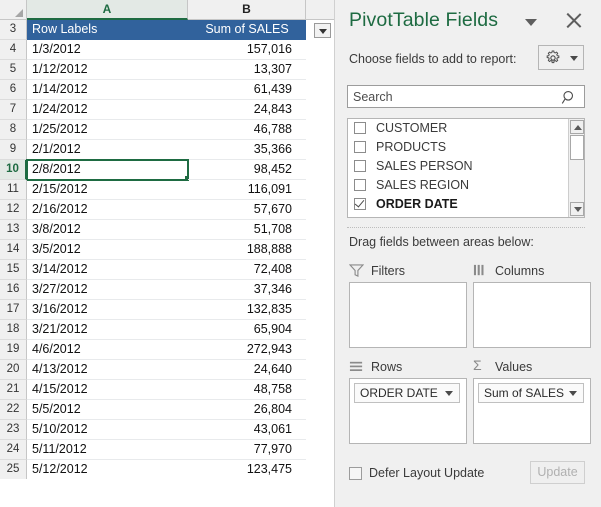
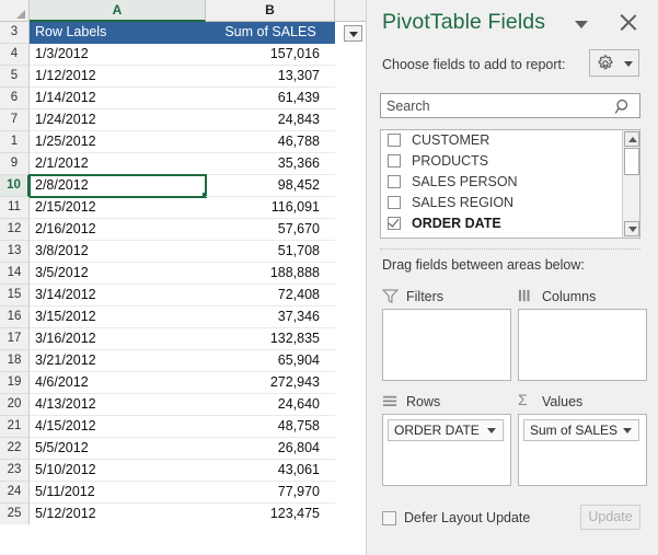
  A
  B
  3
  Row Labels
  Sum of SALES
  4
  1/3/2012
  157,016
  5
  1/12/2012
  13,307
  6
  1/14/2012
  61,439
  7
  1/24/2012
  24,843
- 8
+ 1
  1/25/2012
  46,788
  9
  2/1/2012
  35,366
  10
  2/8/2012
  98,452
  11
  2/15/2012
  116,091
  12
  2/16/2012
  57,670
  13
  3/8/2012
  51,708
  14
  3/5/2012
  188,888
  15
  3/14/2012
  72,408
  16
- 3/27/2012
+ 3/15/2012
  37,346
  17
  3/16/2012
  132,835
  18
  3/21/2012
  65,904
  19
  4/6/2012
  272,943
  20
  4/13/2012
  24,640
  21
  4/15/2012
  48,758
  22
  5/5/2012
  26,804
  23
  5/10/2012
  43,061
  24
  5/11/2012
  77,970
  25
  5/12/2012
  123,475
  PivotTable Fields
  Choose fields to add to report:
  Search
  CUSTOMER
  PRODUCTS
  SALES PERSON
  SALES REGION
  ORDER DATE
  Drag fields between areas below:
  Filters
  Columns
  Rows
  ORDER DATE
  Values
  Σ
  Sum of SALES
  Defer Layout Update
  Update
